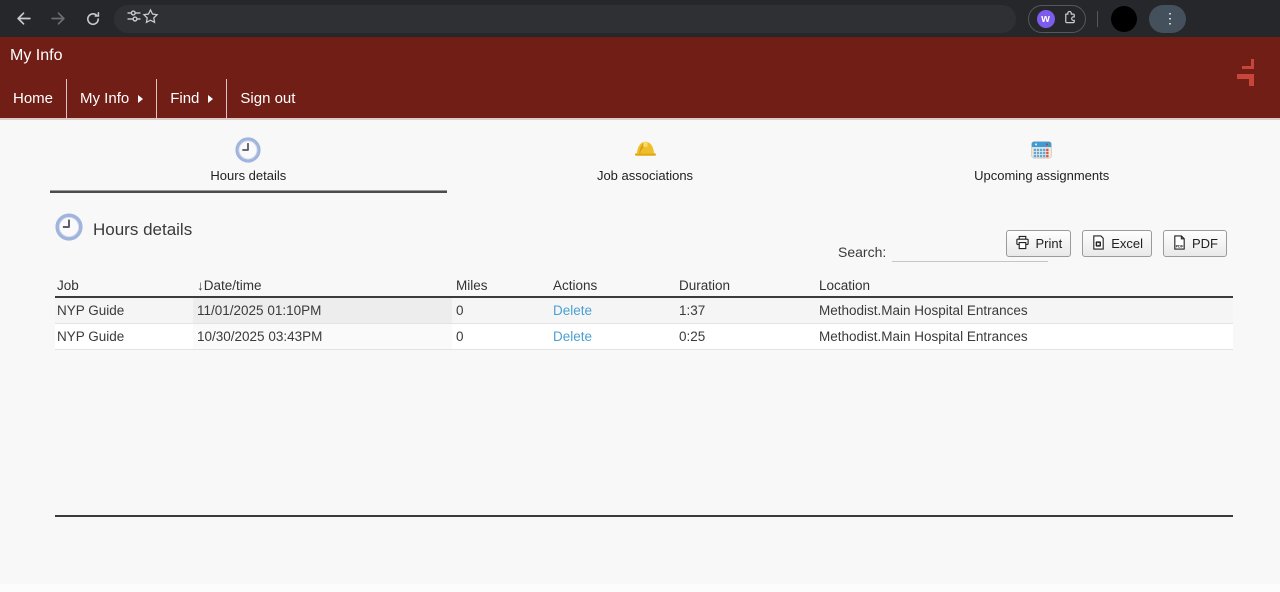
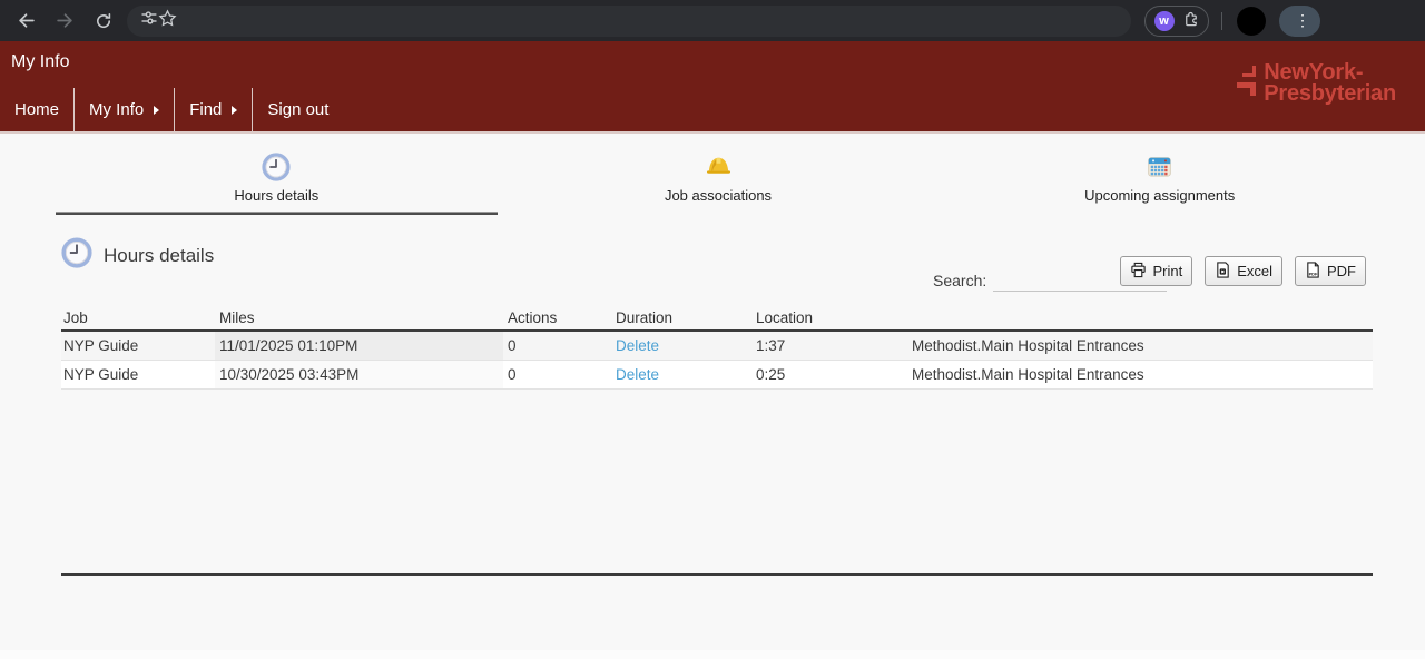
  w
  ⋮
  My Info
+ NewYork-
+ Presbyterian
  Home
  My Info
  Find
  Sign out
  Hours details
  Job associations
  Upcoming assignments
  Hours details
  Search:
  Print
  Excel
  PDF
  Job
- ↓Date/time
  Miles
  Actions
  Duration
  Location
  NYP Guide
  11/01/2025 01:10PM
  0
  Delete
  1:37
  Methodist.Main Hospital Entrances
  NYP Guide
  10/30/2025 03:43PM
  0
  Delete
  0:25
  Methodist.Main Hospital Entrances
